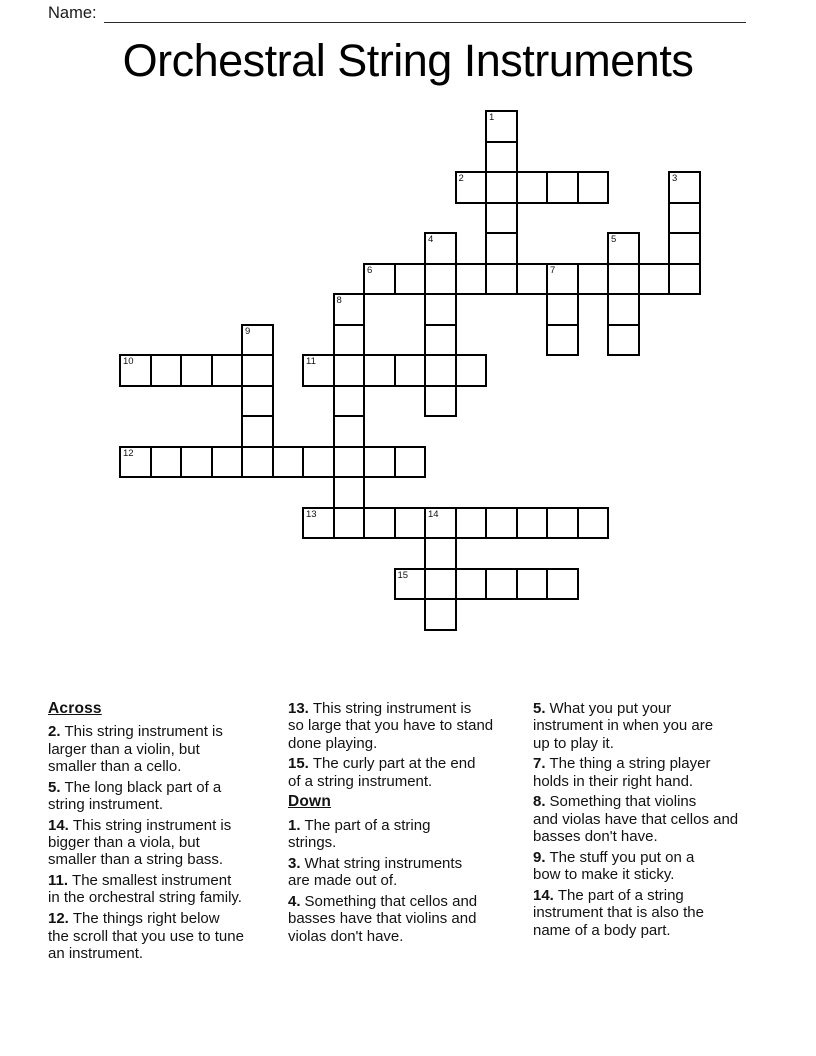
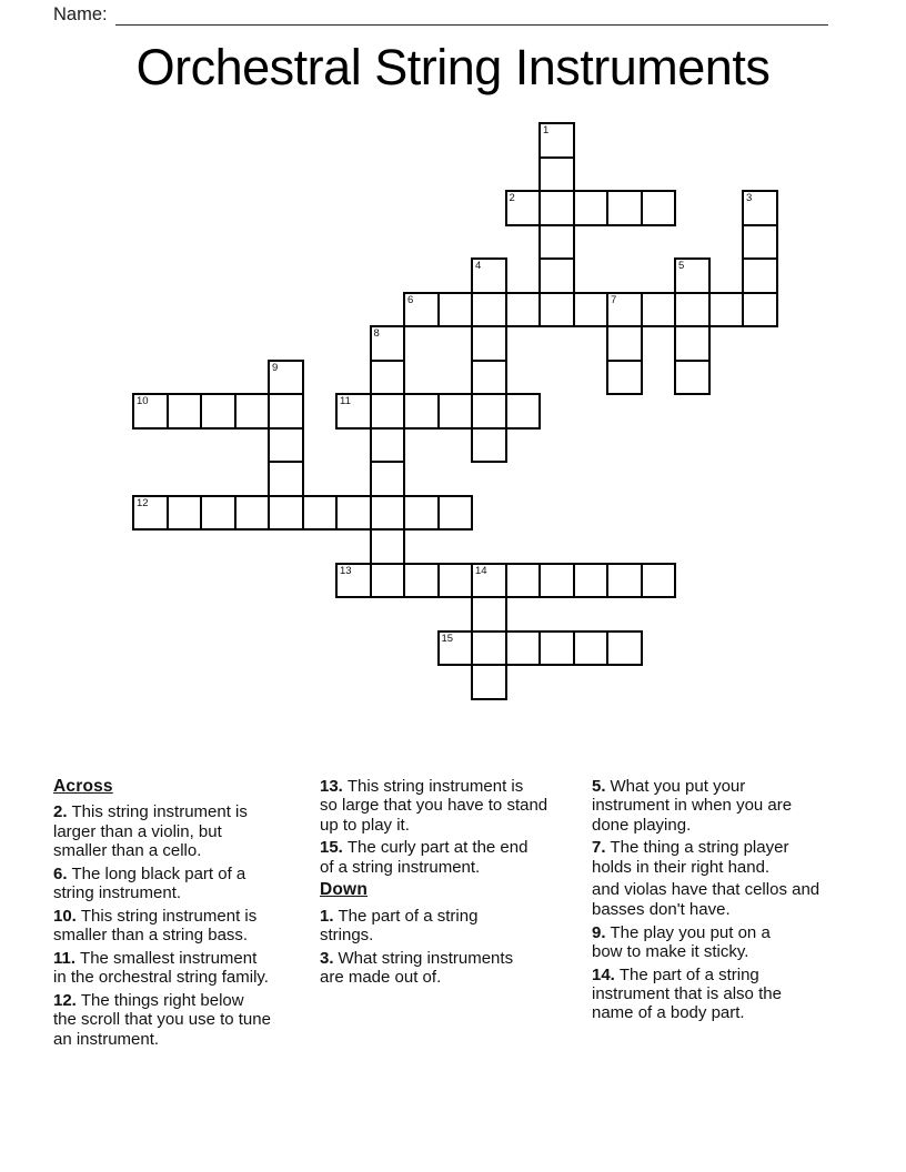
  Name:
  Orchestral String Instruments
  1
  2
  3
  4
  5
  6
  7
  8
  9
  10
  11
  12
  13
  14
  15
  Across
  2. This string instrument is
  larger than a violin, but
  smaller than a cello.
- 5. The long black part of a
+ 6. The long black part of a
  string instrument.
- 14. This string instrument is
+ 10. This string instrument is
- bigger than a viola, but
  smaller than a string bass.
  11. The smallest instrument
  in the orchestral string family.
  12. The things right below
  the scroll that you use to tune
  an instrument.
  13. This string instrument is
  so large that you have to stand
- done playing.
+ up to play it.
  15. The curly part at the end
  of a string instrument.
  Down
  1. The part of a string
  strings.
  3. What string instruments
  are made out of.
- 4. Something that cellos and
- basses have that violins and
- violas don't have.
  5. What you put your
  instrument in when you are
- up to play it.
+ done playing.
  7. The thing a string player
  holds in their right hand.
- 8. Something that violins
  and violas have that cellos and
  basses don't have.
- 9. The stuff you put on a
+ 9. The play you put on a
  bow to make it sticky.
  14. The part of a string
  instrument that is also the
  name of a body part.
